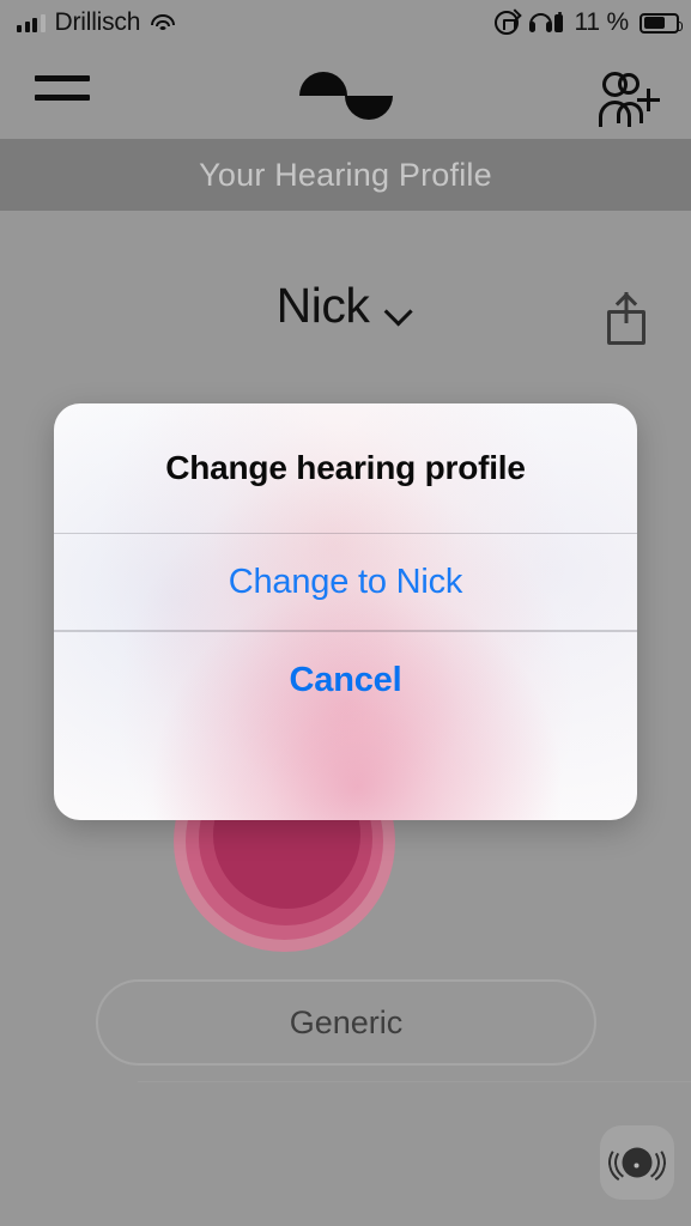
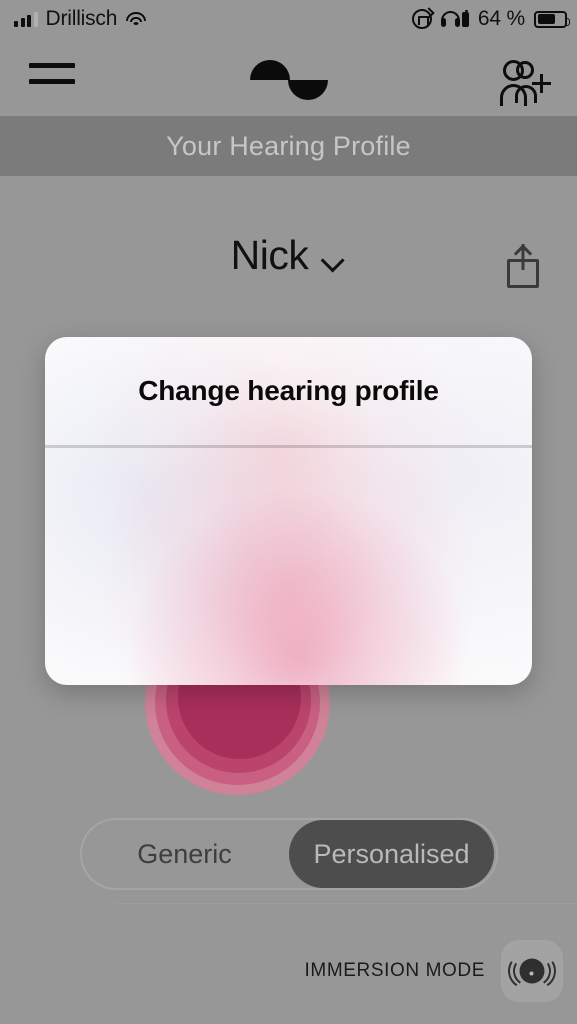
  Drillisch
- 11 %
+ 64 %
  Your Hearing Profile
  Nick
  Generic
+ Personalised
+ IMMERSION MODE
  Change hearing profile
- Change to Nick
- Cancel
